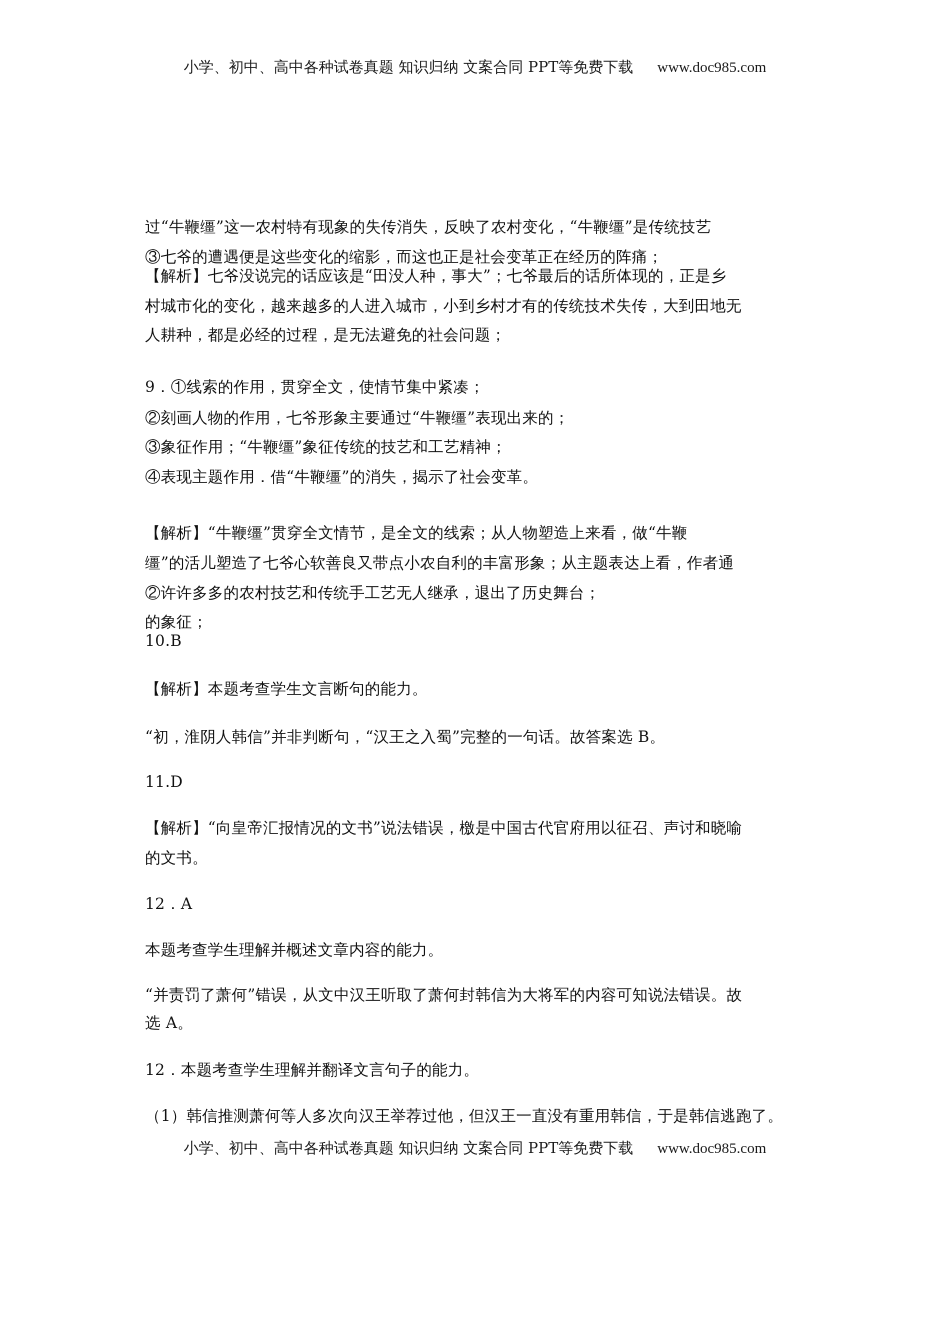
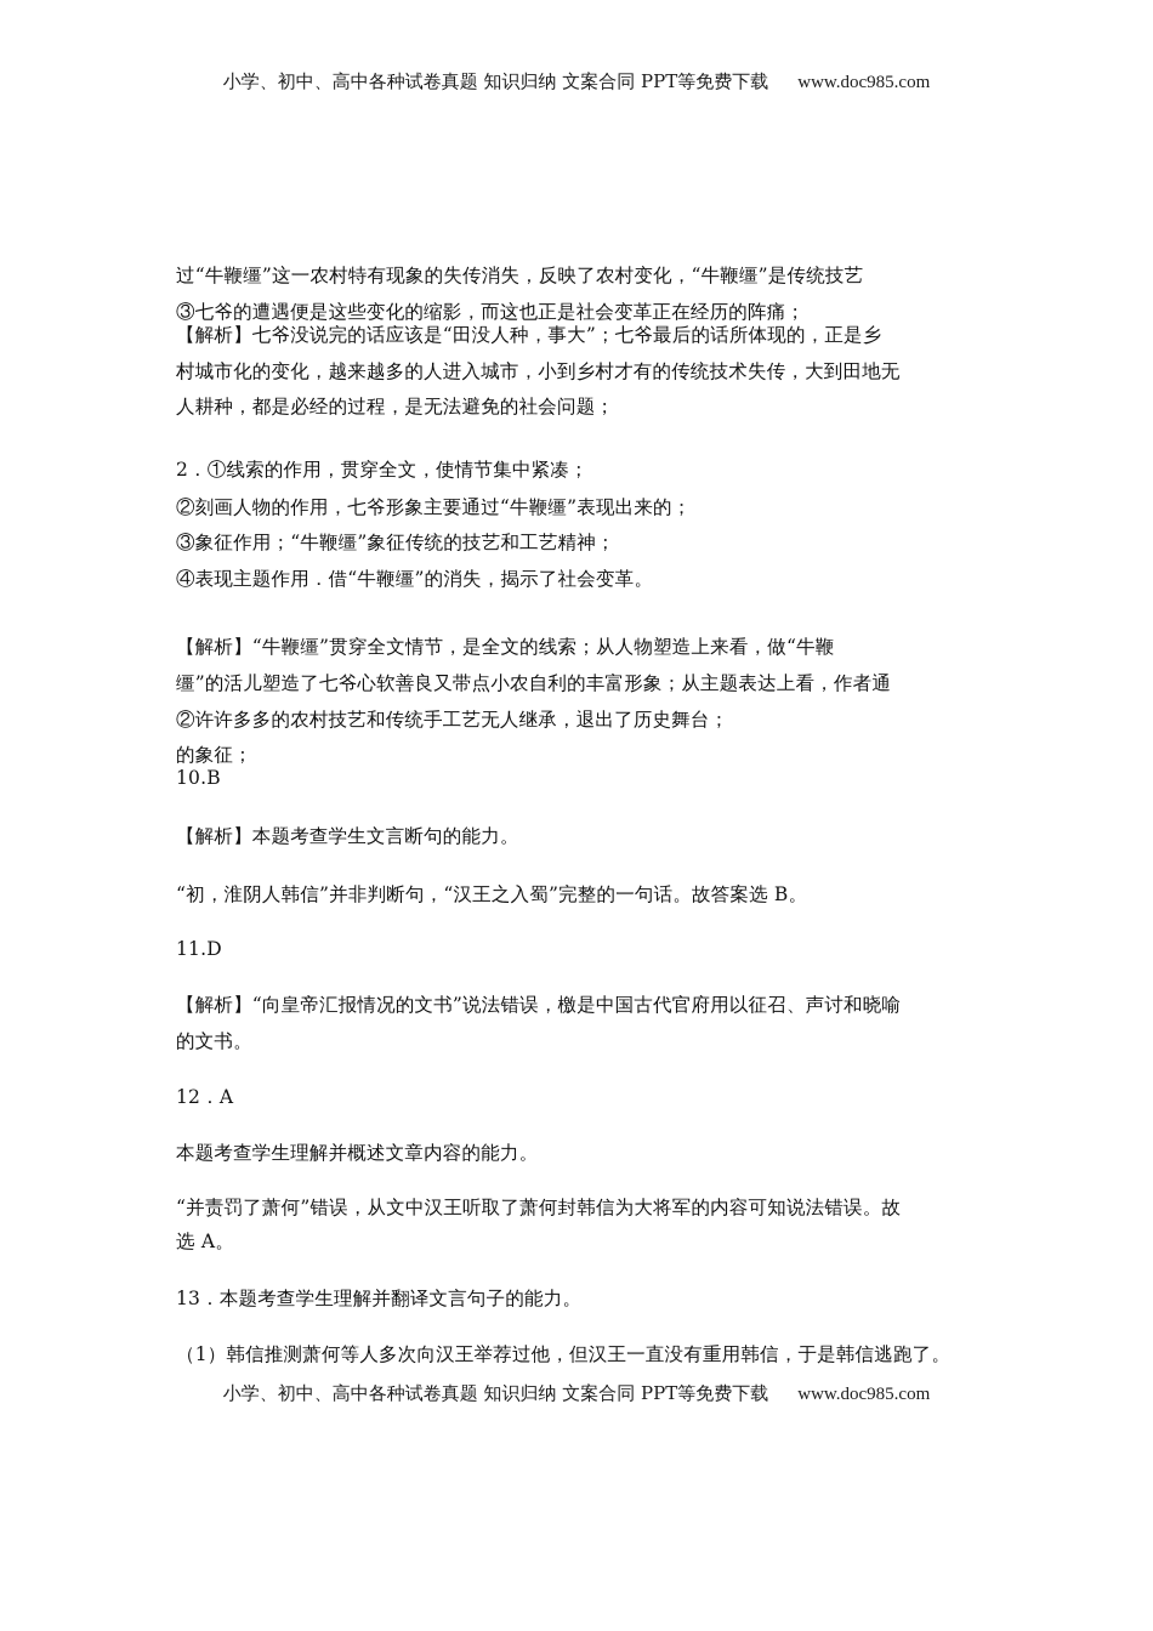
  小学、初中、高中各种试卷真题 知识归纳 文案合同 PPT等免费下载 www.doc985.com
  过“牛鞭缰”这一农村特有现象的失传消失，反映了农村变化，“牛鞭缰”是传统技艺
  ③七爷的遭遇便是这些变化的缩影，而这也正是社会变革正在经历的阵痛；
  【解析】七爷没说完的话应该是“田没人种，事大”；七爷最后的话所体现的，正是乡
  村城市化的变化，越来越多的人进入城市，小到乡村才有的传统技术失传，大到田地无
  人耕种，都是必经的过程，是无法避免的社会问题；
- 9．①线索的作用，贯穿全文，使情节集中紧凑；
+ 2．①线索的作用，贯穿全文，使情节集中紧凑；
  ②刻画人物的作用，七爷形象主要通过“牛鞭缰”表现出来的；
  ③象征作用；“牛鞭缰”象征传统的技艺和工艺精神；
  ④表现主题作用．借“牛鞭缰”的消失，揭示了社会变革。
  【解析】“牛鞭缰”贯穿全文情节，是全文的线索；从人物塑造上来看，做“牛鞭
  缰”的活儿塑造了七爷心软善良又带点小农自利的丰富形象；从主题表达上看，作者通
  ②许许多多的农村技艺和传统手工艺无人继承，退出了历史舞台；
  的象征；
  10.B
  【解析】本题考查学生文言断句的能力。
  “初，淮阴人韩信”并非判断句，“汉王之入蜀”完整的一句话。故答案选 B。
  11.D
  【解析】“向皇帝汇报情况的文书”说法错误，檄是中国古代官府用以征召、声讨和晓喻
  的文书。
  12．A
  本题考查学生理解并概述文章内容的能力。
  “并责罚了萧何”错误，从文中汉王听取了萧何封韩信为大将军的内容可知说法错误。故
  选 A。
- 12．本题考查学生理解并翻译文言句子的能力。
+ 13．本题考查学生理解并翻译文言句子的能力。
  （1）韩信推测萧何等人多次向汉王举荐过他，但汉王一直没有重用韩信，于是韩信逃跑了。
  小学、初中、高中各种试卷真题 知识归纳 文案合同 PPT等免费下载 www.doc985.com
